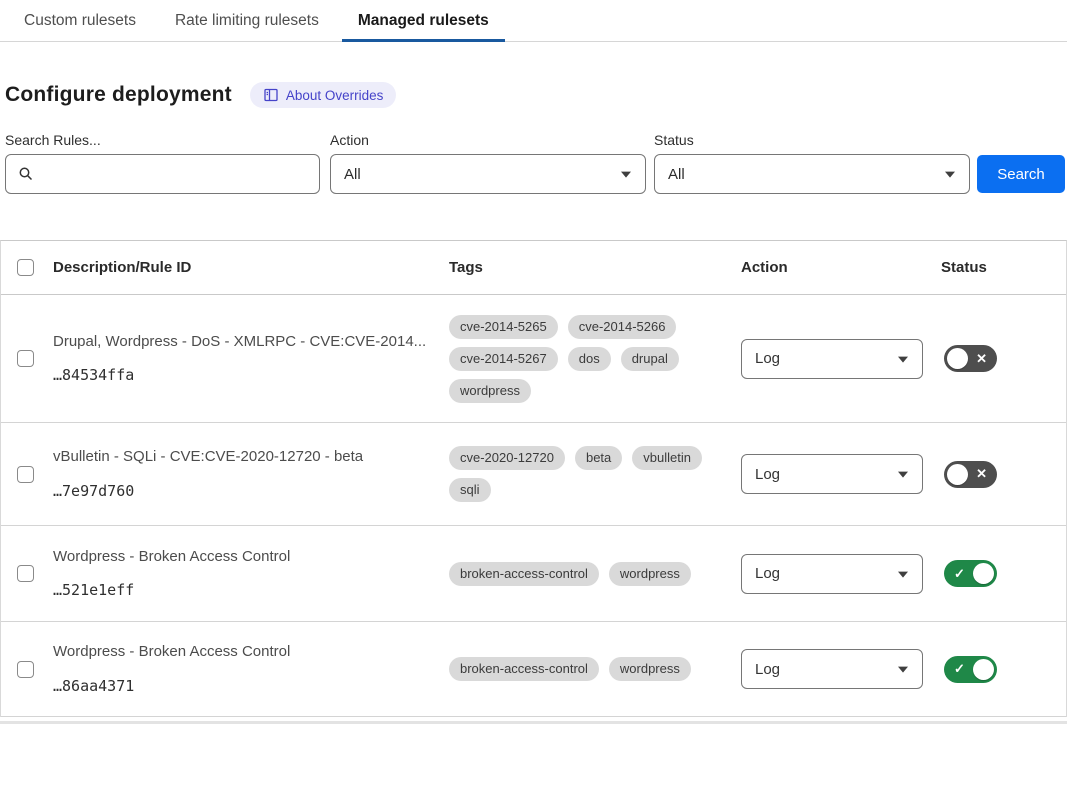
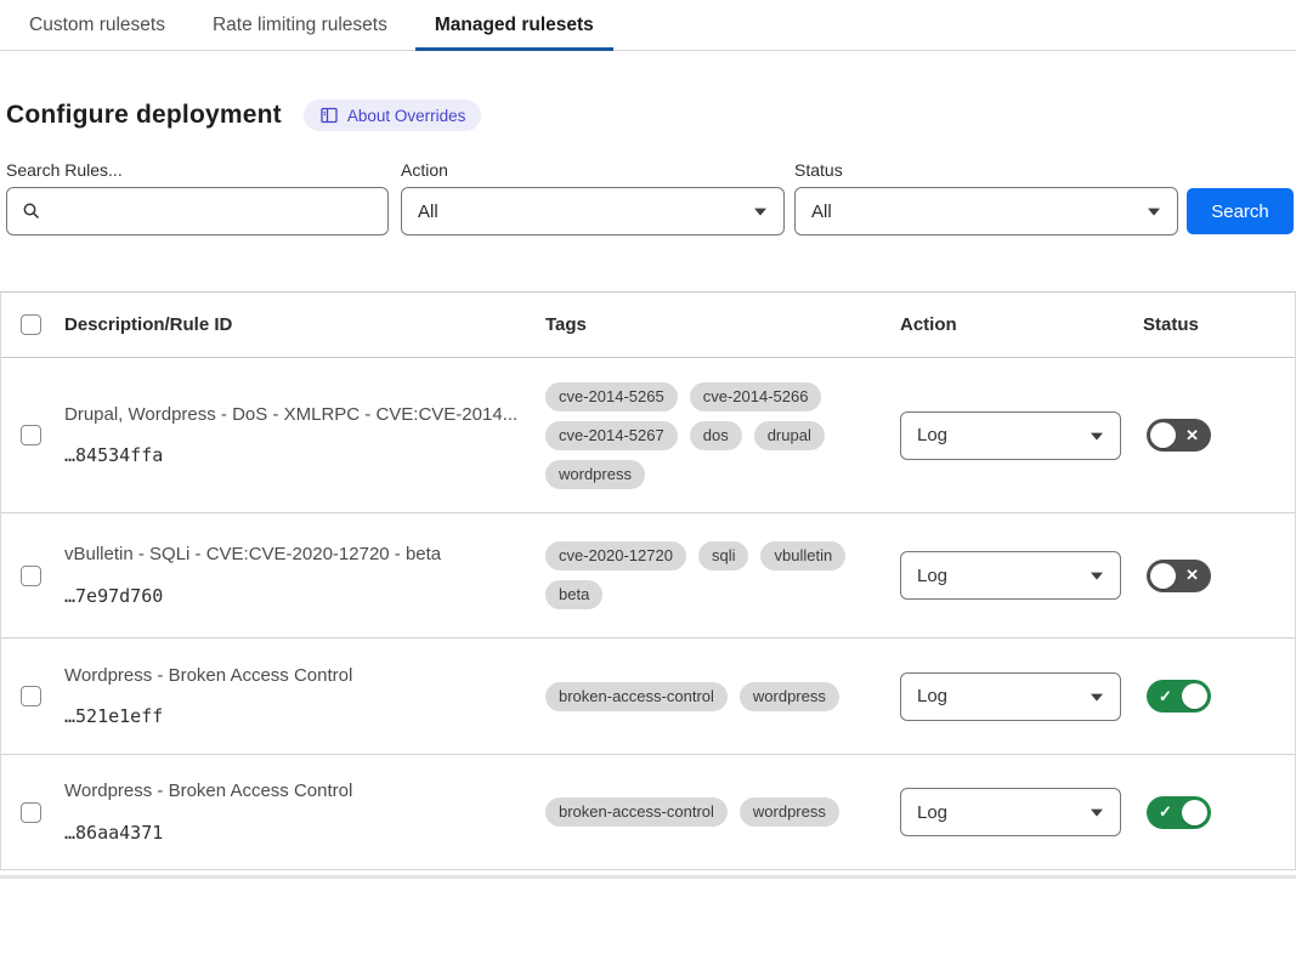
  Custom rulesets
  Rate limiting rulesets
  Managed rulesets
  Configure deployment
  About Overrides
  Search Rules...
  Action
  All
  Status
  All
  Search
  Description/Rule ID
  Tags
  Action
  Status
  Drupal, Wordpress - DoS - XMLRPC - CVE:CVE-2014...
  …84534ffa
  cve-2014-5265
  cve-2014-5266
  cve-2014-5267
  dos
  drupal
  wordpress
  Log
  ✕
  vBulletin - SQLi - CVE:CVE-2020-12720 - beta
  …7e97d760
  cve-2020-12720
- beta
+ sqli
  vbulletin
- sqli
+ beta
  Log
  ✕
  Wordpress - Broken Access Control
  …521e1eff
  broken-access-control
  wordpress
  Log
  ✓
  Wordpress - Broken Access Control
  …86aa4371
  broken-access-control
  wordpress
  Log
  ✓
